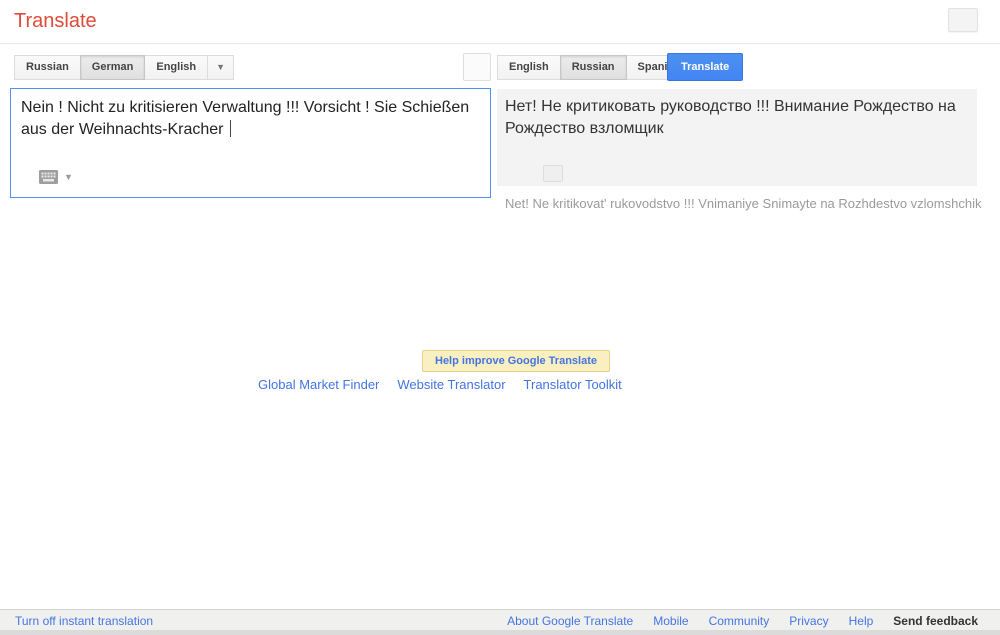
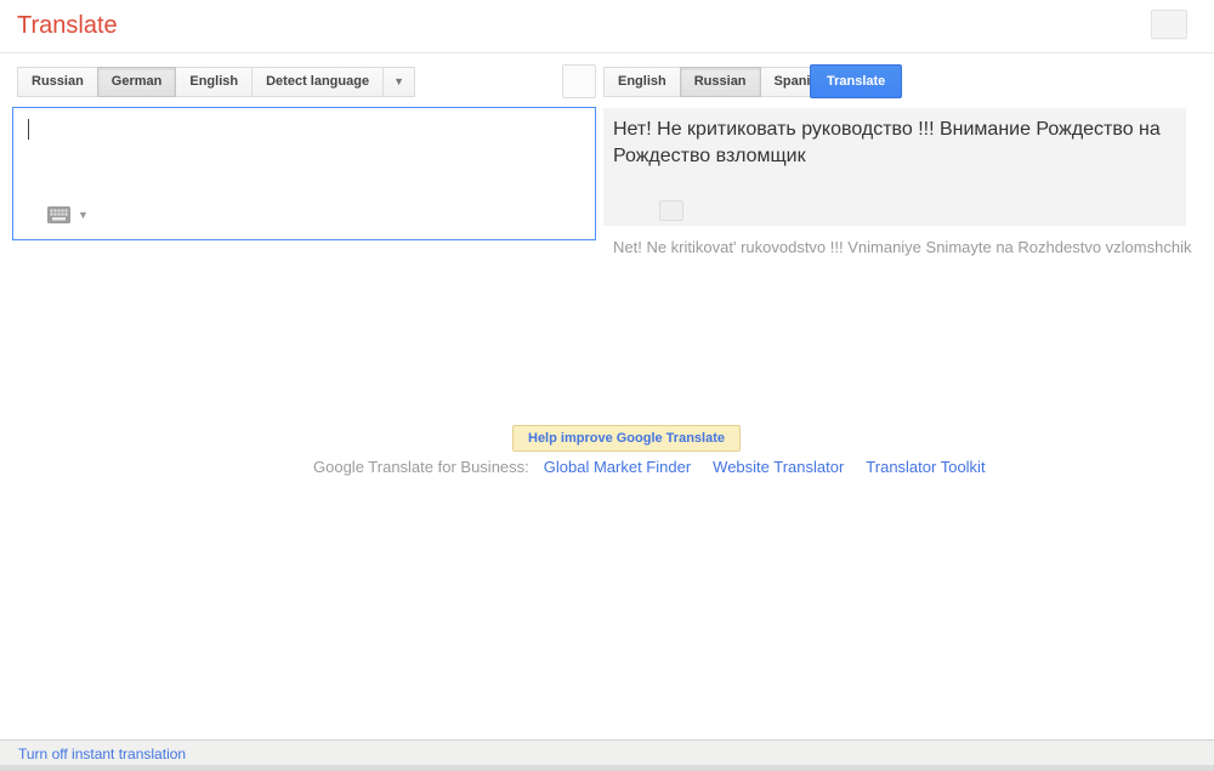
  Translate
  Russian
  German
  English
+ Detect language
  ▼
  English
  Russian
  Spani
  Translate
- Nein ! Nicht zu kritisieren Verwaltung !!! Vorsicht ! Sie Schießen aus der Weihnachts-Kracher
  ▼
  Нет! Не критиковать руководство !!! Внимание Рождество на Рождество взломщик
  Net! Ne kritikovat' rukovodstvo !!! Vnimaniye Snimayte na Rozhdestvo vzlomshchik
  Help improve Google Translate
+ Google Translate for Business:
  Global Market Finder
  Website Translator
  Translator Toolkit
  Turn off instant translation
- About Google Translate
- Mobile
- Community
- Privacy
- Help
- Send feedback
